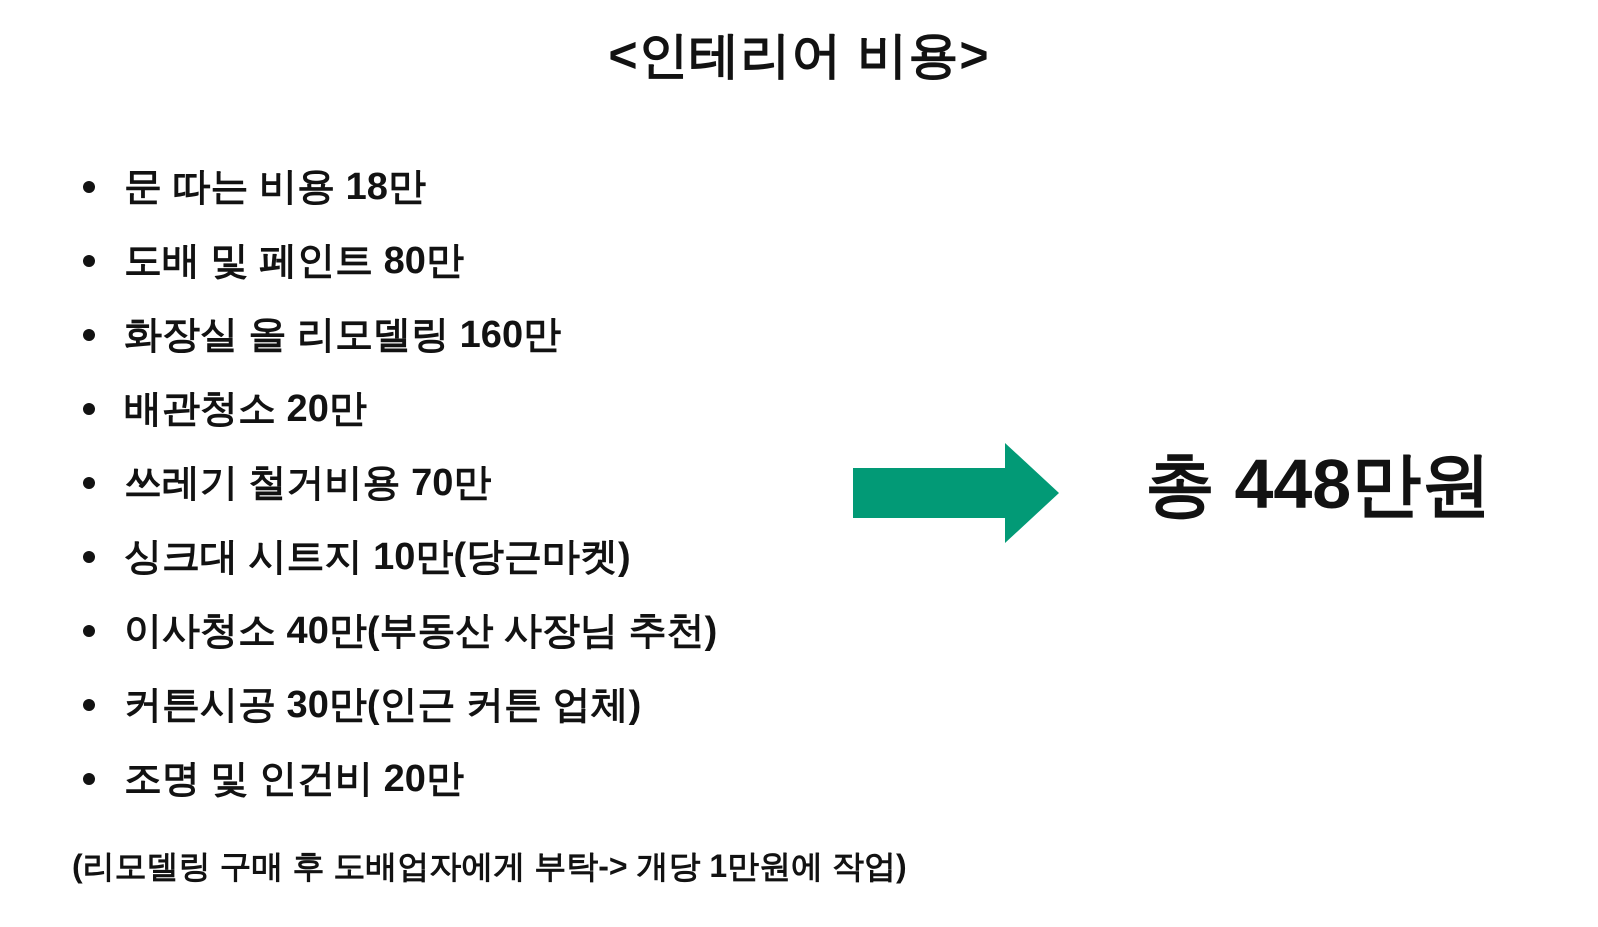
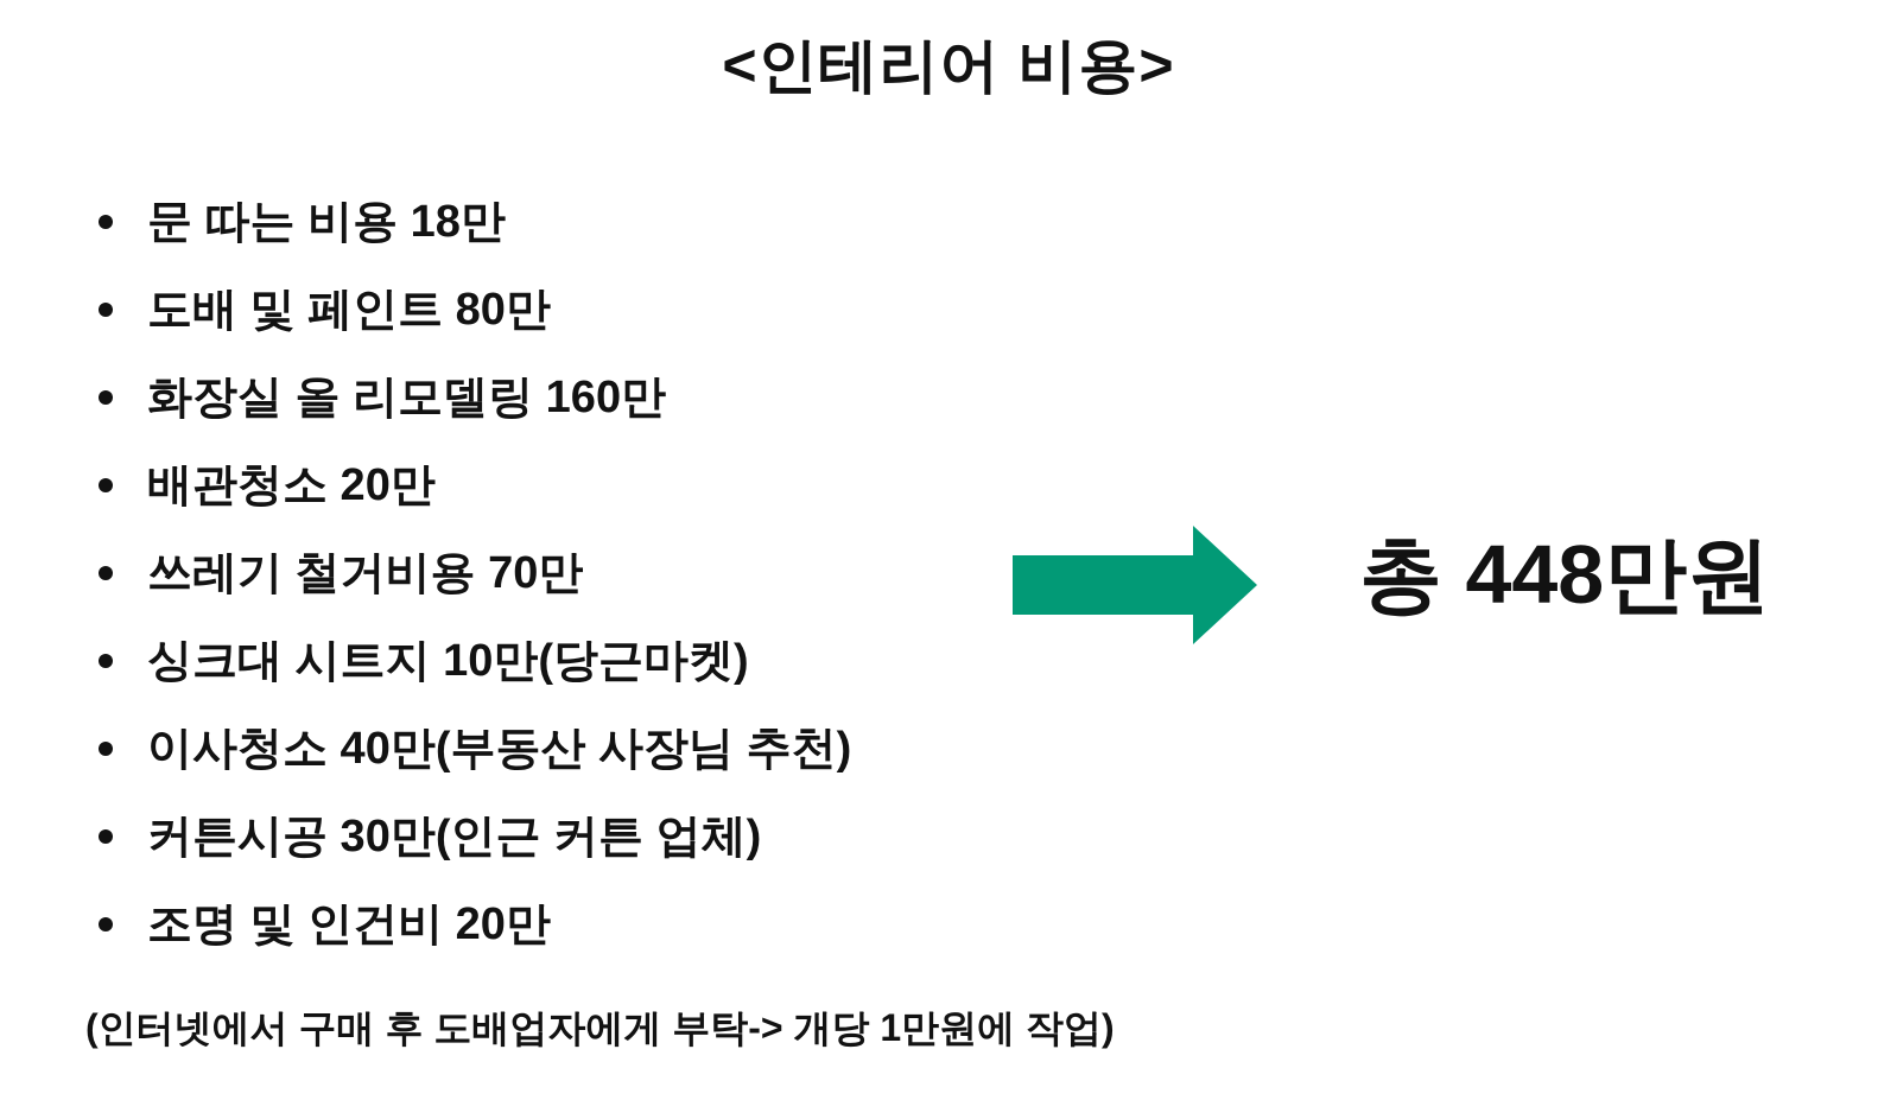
  <인테리어 비용>
  문 따는 비용 18만
  도배 및 페인트 80만
  화장실 올 리모델링 160만
  배관청소 20만
  쓰레기 철거비용 70만
  싱크대 시트지 10만(당근마켓)
  이사청소 40만(부동산 사장님 추천)
  커튼시공 30만(인근 커튼 업체)
  조명 및 인건비 20만
- (리모델링 구매 후 도배업자에게 부탁-> 개당 1만원에 작업)
+ (인터넷에서 구매 후 도배업자에게 부탁-> 개당 1만원에 작업)
  총 448만원
